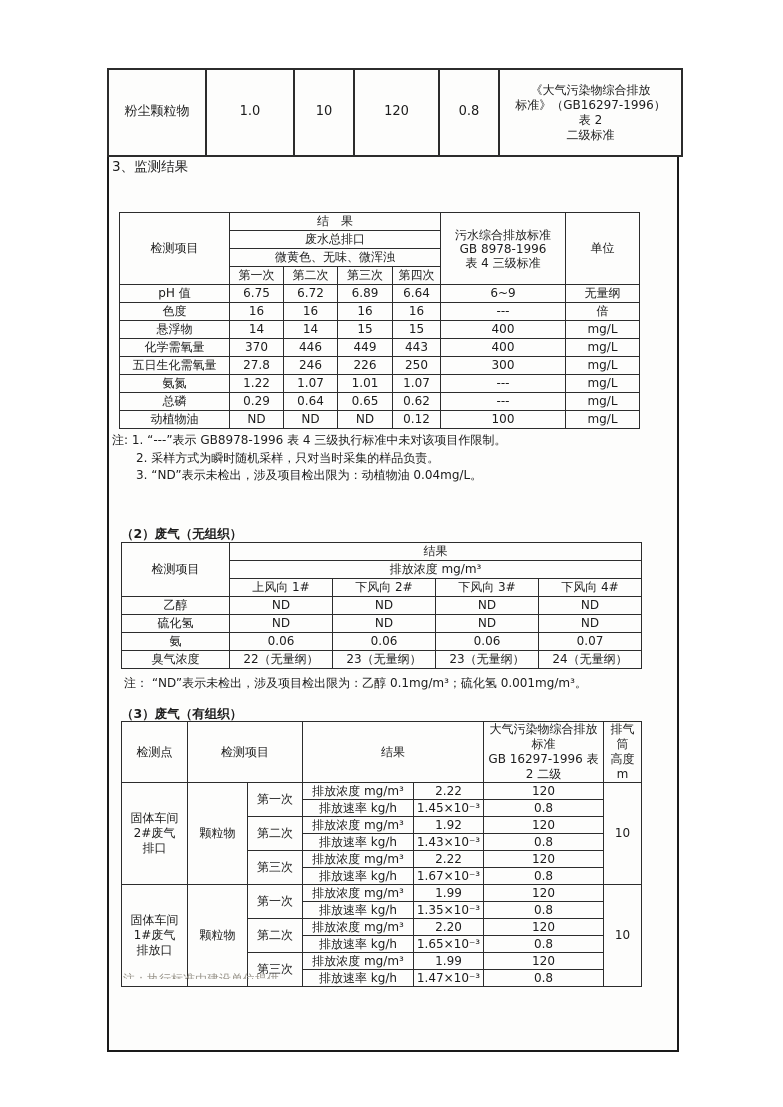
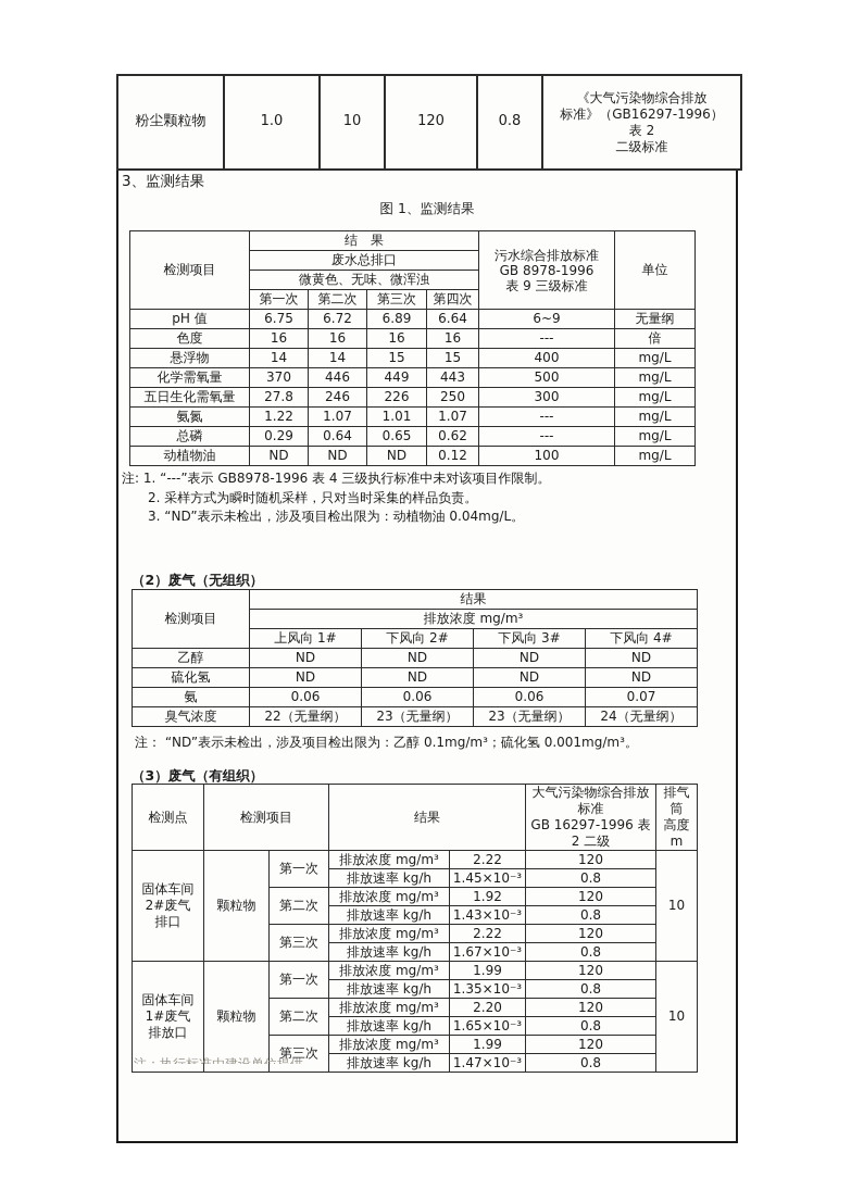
  粉尘颗粒物	1.0	10	120	0.8	《大气污染物综合排放 标准》（GB16297-1996） 表 2 二级标准
  3、监测结果
+ 图 1、监测结果
- 检测项目	结 果	污水综合排放标准 GB 8978-1996 表 4 三级标准	单位
+ 检测项目	结 果	污水综合排放标准 GB 8978-1996 表 9 三级标准	单位
  废水总排口
  微黄色、无味、微浑浊
  第一次	第二次	第三次	第四次
  pH 值	6.75	6.72	6.89	6.64	6~9	无量纲
  色度	16	16	16	16	---	倍
  悬浮物	14	14	15	15	400	mg/L
- 化学需氧量	370	446	449	443	400	mg/L
+ 化学需氧量	370	446	449	443	500	mg/L
  五日生化需氧量	27.8	246	226	250	300	mg/L
  氨氮	1.22	1.07	1.01	1.07	---	mg/L
  总磷	0.29	0.64	0.65	0.62	---	mg/L
  动植物油	ND	ND	ND	0.12	100	mg/L
  注: 1. “---”表示 GB8978-1996 表 4 三级执行标准中未对该项目作限制。
  2. 采样方式为瞬时随机采样，只对当时采集的样品负责。
  3. “ND”表示未检出，涉及项目检出限为：动植物油 0.04mg/L。
  （2）废气（无组织）
  检测项目	结果
  排放浓度 mg/m³
  上风向 1#	下风向 2#	下风向 3#	下风向 4#
  乙醇	ND	ND	ND	ND
  硫化氢	ND	ND	ND	ND
  氨	0.06	0.06	0.06	0.07
  臭气浓度	22（无量纲）	23（无量纲）	23（无量纲）	24（无量纲）
  注： “ND”表示未检出，涉及项目检出限为：乙醇 0.1mg/m³；硫化氢 0.001mg/m³。
  （3）废气（有组织）
  检测点	检测项目	结果	大气污染物综合排放标准 GB 16297-1996 表 2 二级	排气筒 高度 m
  固体车间 2#废气 排口	颗粒物	第一次	排放浓度 mg/m³	2.22	120	10
  排放速率 kg/h	1.45×10⁻³	0.8
  第二次	排放浓度 mg/m³	1.92	120
  排放速率 kg/h	1.43×10⁻³	0.8
  第三次	排放浓度 mg/m³	2.22	120
  排放速率 kg/h	1.67×10⁻³	0.8
  固体车间 1#废气 排放口	颗粒物	第一次	排放浓度 mg/m³	1.99	120	10
  排放速率 kg/h	1.35×10⁻³	0.8
  第二次	排放浓度 mg/m³	2.20	120
  排放速率 kg/h	1.65×10⁻³	0.8
  第三次	排放浓度 mg/m³	1.99	120
  排放速率 kg/h	1.47×10⁻³	0.8
